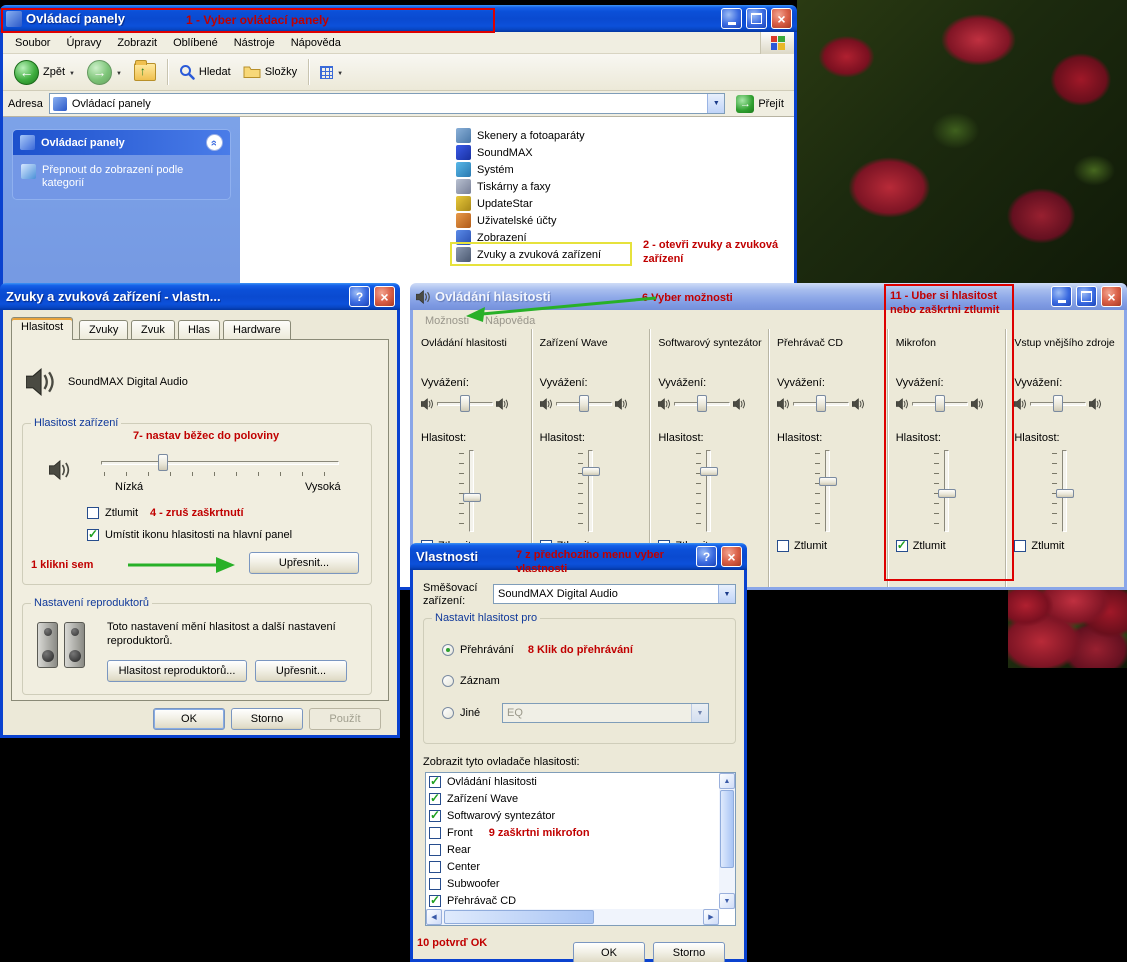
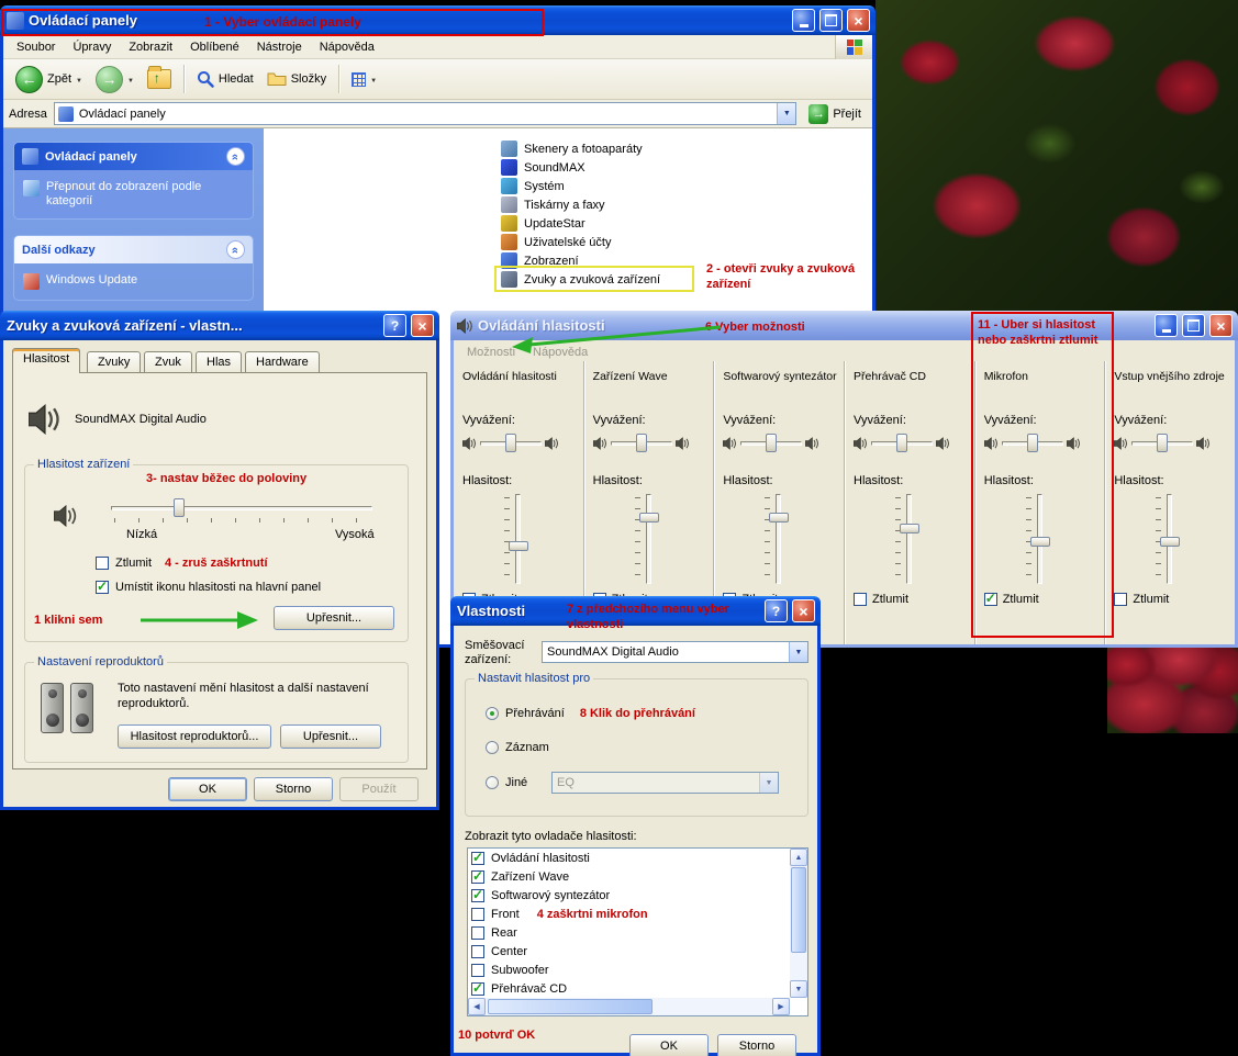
  Ovládací panely
  1 - Vyber ovládací panely
  Soubor
  Úpravy
  Zobrazit
  Oblíbené
  Nástroje
  Nápověda
  Zpět
  Hledat
  Složky
  Adresa
  Ovládací panely
  Přejít
  Ovládací panely
  Přepnout do zobrazení podle kategorií
+ Další odkazy
+ Windows Update
  Skenery a fotoaparáty
  SoundMAX
  Systém
  Tiskárny a faxy
  UpdateStar
  Uživatelské účty
  Zobrazení
  Zvuky a zvuková zařízení
  2 - otevři zvuky a zvuková zařízení
  Ovládání hlasitosti
  yber možnosti
  Možnosti
  Nápověda
  Ovládání hlasitosti
  Vyvážení:
  Hlasitost:
  Zařízení Wave
  Vyvážení:
  Hlasitost:
  Softwarový syntezátor
  Vyvážení:
  Hlasitost:
  Přehrávač CD
  Vyvážení:
  Hlasitost:
  Ztlumit
  Mikrofon
  Vyvážení:
  Hlasitost:
  Ztlumit
  Vstup vnějšího zdroje
  Vyvážení:
  Hlasitost:
  Ztlumit
  11 - Uber si hlasitost nebo zaškrtni ztlumit
  Zvuky a zvuková zařízení - vlastn...
  Hlasitost
  Zvuky
  Zvuk
  Hlas
  Hardware
  SoundMAX Digital Audio
  Hlasitost zařízení
- 7- nastav běžec do poloviny
+ 3- nastav běžec do poloviny
  Nízká
  Vysoká
  Ztlumit
  4 - zruš zaškrtnutí
  Umístit ikonu hlasitosti na hlavní panel
  1 klikni sem
  Upřesnit...
  Nastavení reproduktorů
  Toto nastavení mění hlasitost a další nastavení reproduktorů.
  Hlasitost reproduktorů...
  Upřesnit...
  OK
  Storno
  Použít
  Vlastnosti
  7 z předchozího menu vyber vlastnosti
  Směšovací zařízení:
  SoundMAX Digital Audio
  Nastavit hlasitost pro
  Přehrávání
  8 Klik do přehrávání
  Záznam
  Jiné
  EQ
  Zobrazit tyto ovladače hlasitosti:
  Ovládání hlasitosti
  Zařízení Wave
  Softwarový syntezátor
  Front
- 9 zaškrtni mikrofon
+ 4 zaškrtni mikrofon
  Rear
  Center
  Subwoofer
  Přehrávač CD
  10 potvrď OK
  OK
  Storno
